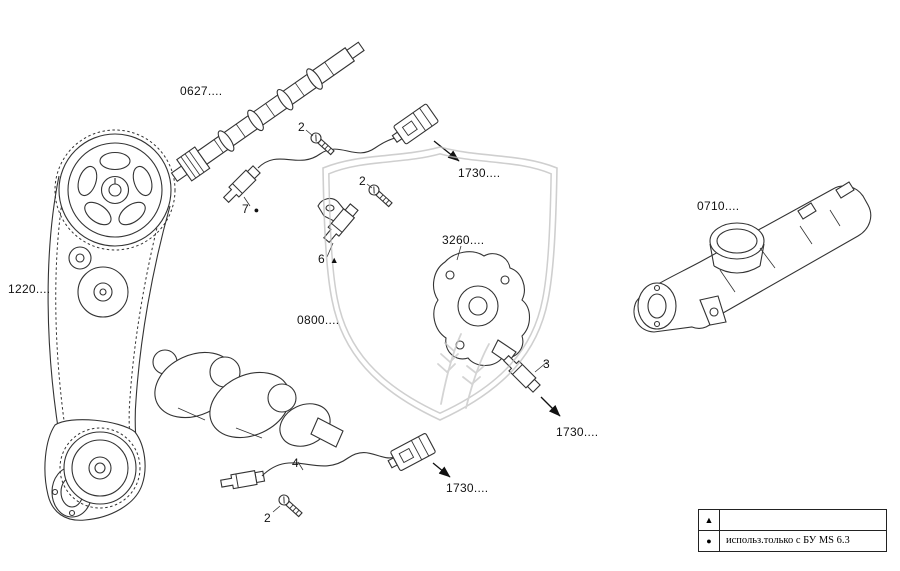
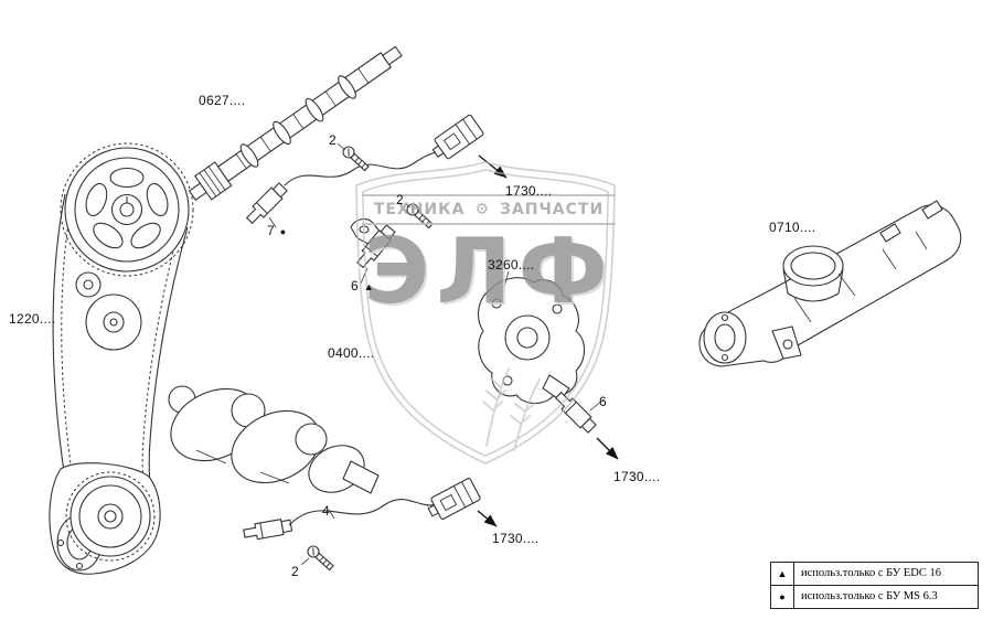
+ ТЕХНИКА
+ ⚙
+ ЗАПЧАСТИ
+ ЭЛФ
  0627....
  1220....
- 0800....
+ 0400....
  3260....
  0710....
  1730....
  1730....
  1730....
  2
  2
  2
- 3
+ 6
  4
  7 ●
  6 ▲
  ▲
+ использ.только с БУ EDC 16
  ●
  использ.только с БУ MS 6.3
